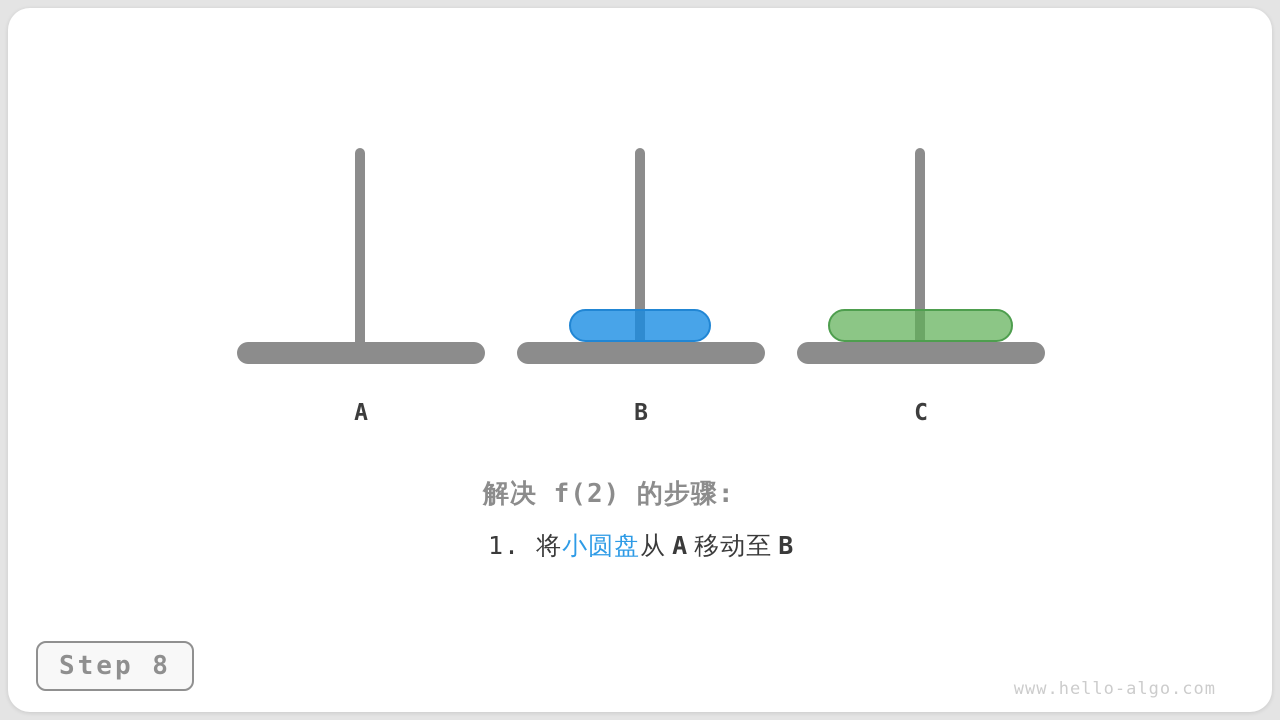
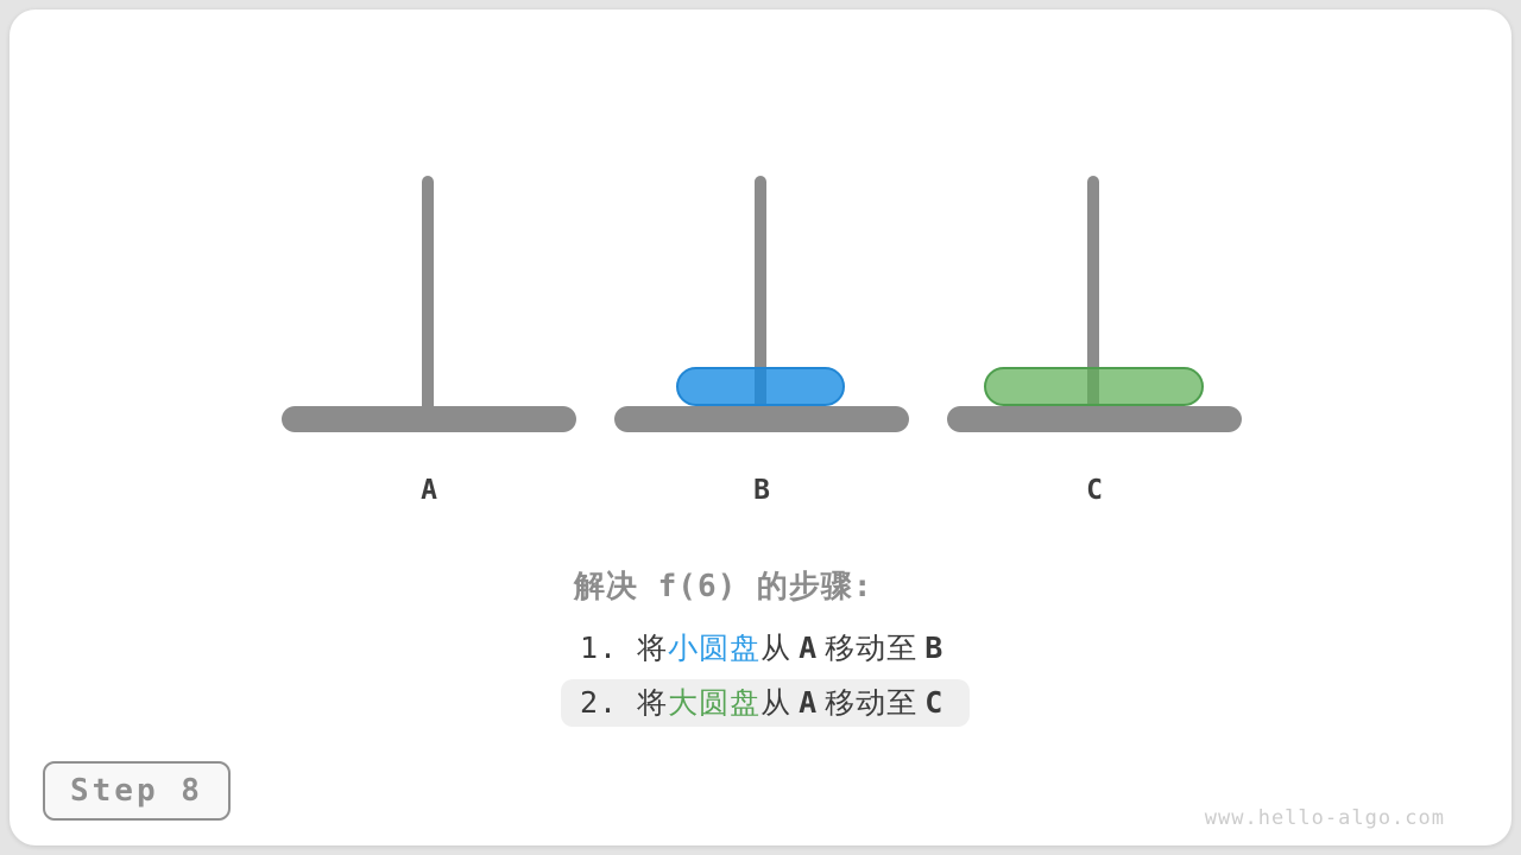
  A
  B
  C
- 解决 f(2) 的步骤:
+ 解决 f(6) 的步骤:
  1. 将小圆盘从 A 移动至 B
+ 2. 将大圆盘从 A 移动至 C
  Step 8
  www.hello-algo.com
